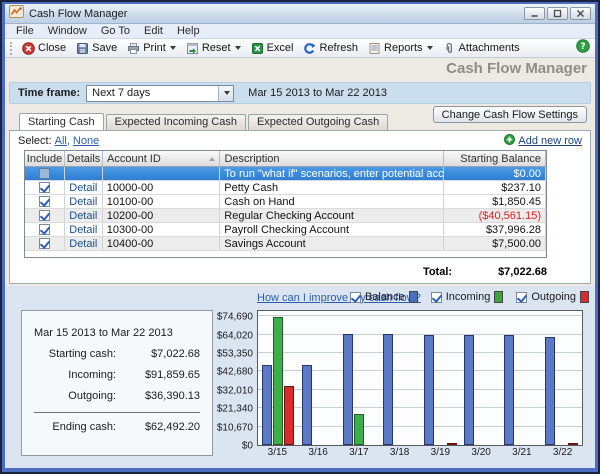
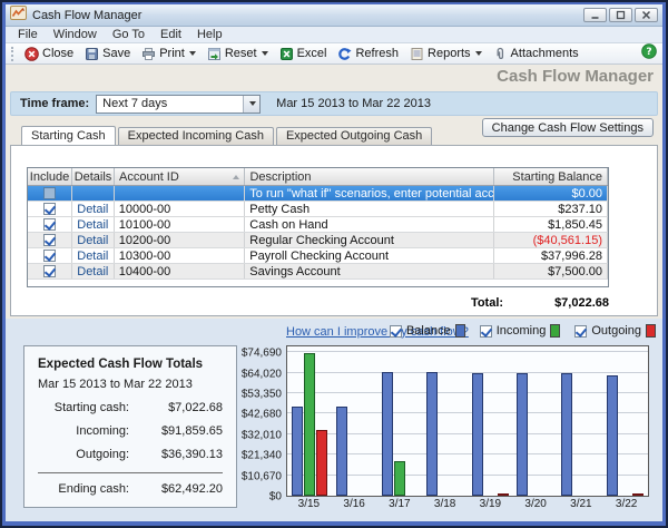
  Cash Flow Manager
  File
  Window
  Go To
  Edit
  Help
  Close
  Save
  Print
  Reset
  Excel
  Refresh
  Reports
  Attachments
  ?
  Cash Flow Manager
  Time frame:
  Next 7 days
  Mar 15 2013 to Mar 22 2013
  Change Cash Flow Settings
  Starting Cash
  Expected Incoming Cash
  Expected Outgoing Cash
- Select:
- All,
- None
- Add new row
  Include
  Details
  Account ID
  Description
  Starting Balance
  To run "what if" scenarios, enter potential acc
  $0.00
  Detail
  10000-00
  Petty Cash
  $237.10
  Detail
  10100-00
  Cash on Hand
  $1,850.45
  Detail
  10200-00
  Regular Checking Account
  ($40,561.15)
  Detail
  10300-00
  Payroll Checking Account
  $37,996.28
  Detail
  10400-00
  Savings Account
  $7,500.00
  Total:
  $7,022.68
+ Expected Cash Flow Totals
  Mar 15 2013 to Mar 22 2013
  Starting cash:
  $7,022.68
  Incoming:
  $91,859.65
  Outgoing:
  $36,390.13
  Ending cash:
  $62,492.20
  How can I improvey cash flo?
  Balance
  Incoming
  Outgoing
  $0
  $10,670
  $21,340
  $32,010
  $42,680
  $53,350
  $64,020
  $74,690
  3/15
  3/16
  3/17
  3/18
  3/19
  3/20
  3/21
  3/22
